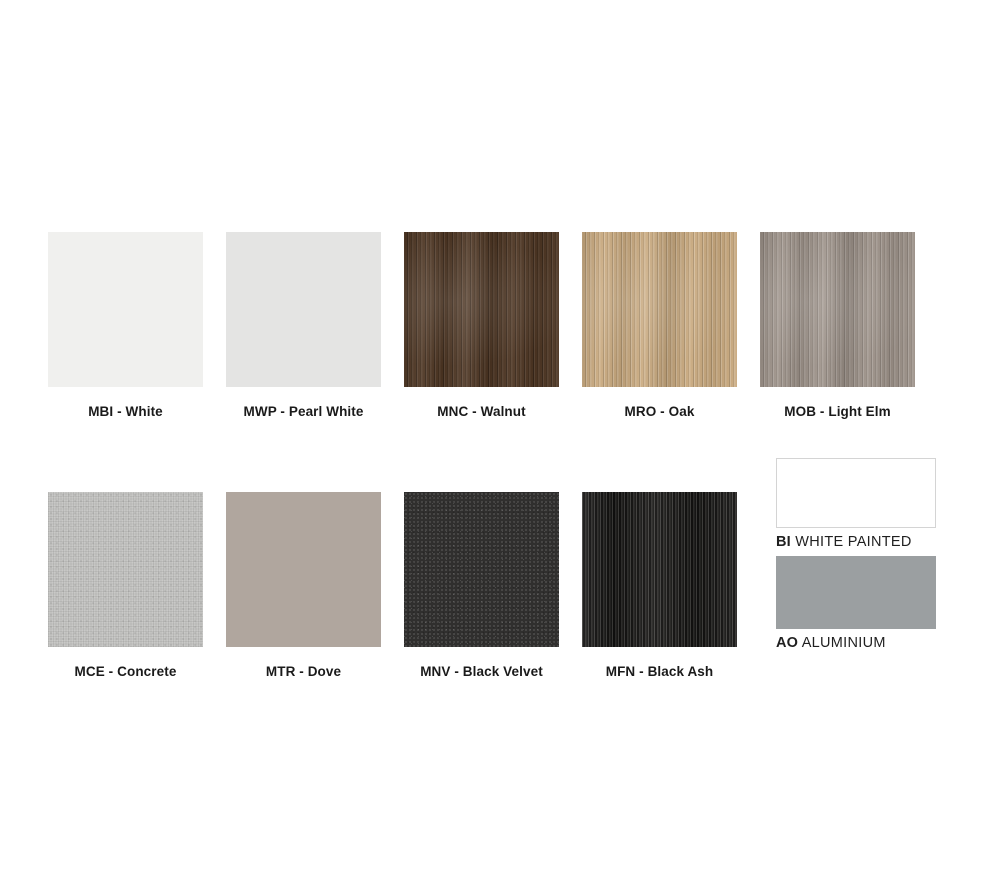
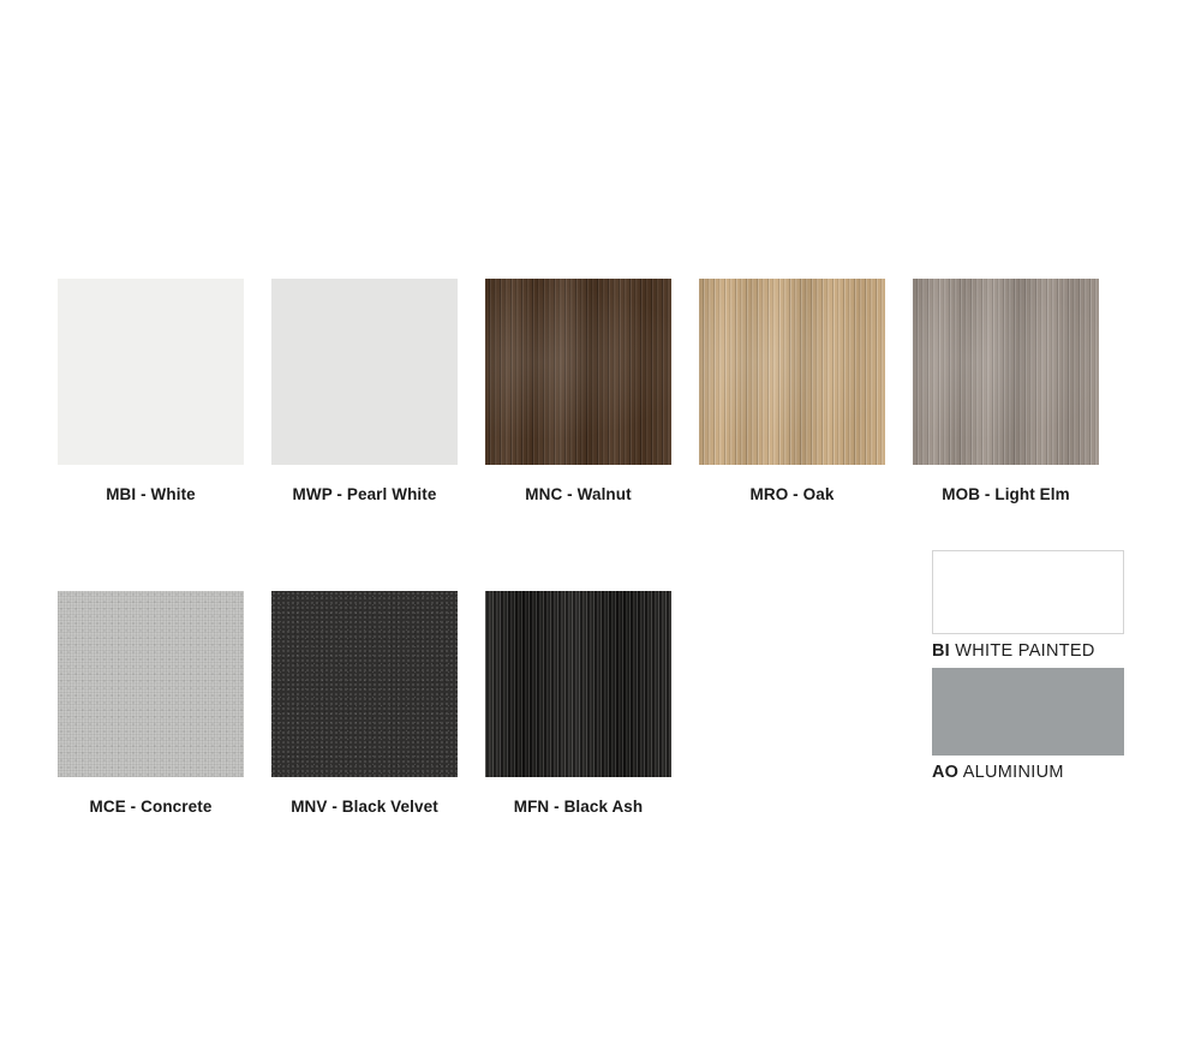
  MBI - White
  MWP - Pearl White
  MNC - Walnut
  MRO - Oak
  MOB - Light Elm
  MCE - Concrete
- MTR - Dove
  MNV - Black Velvet
  MFN - Black Ash
  BI WHITE PAINTED
  AO ALUMINIUM
